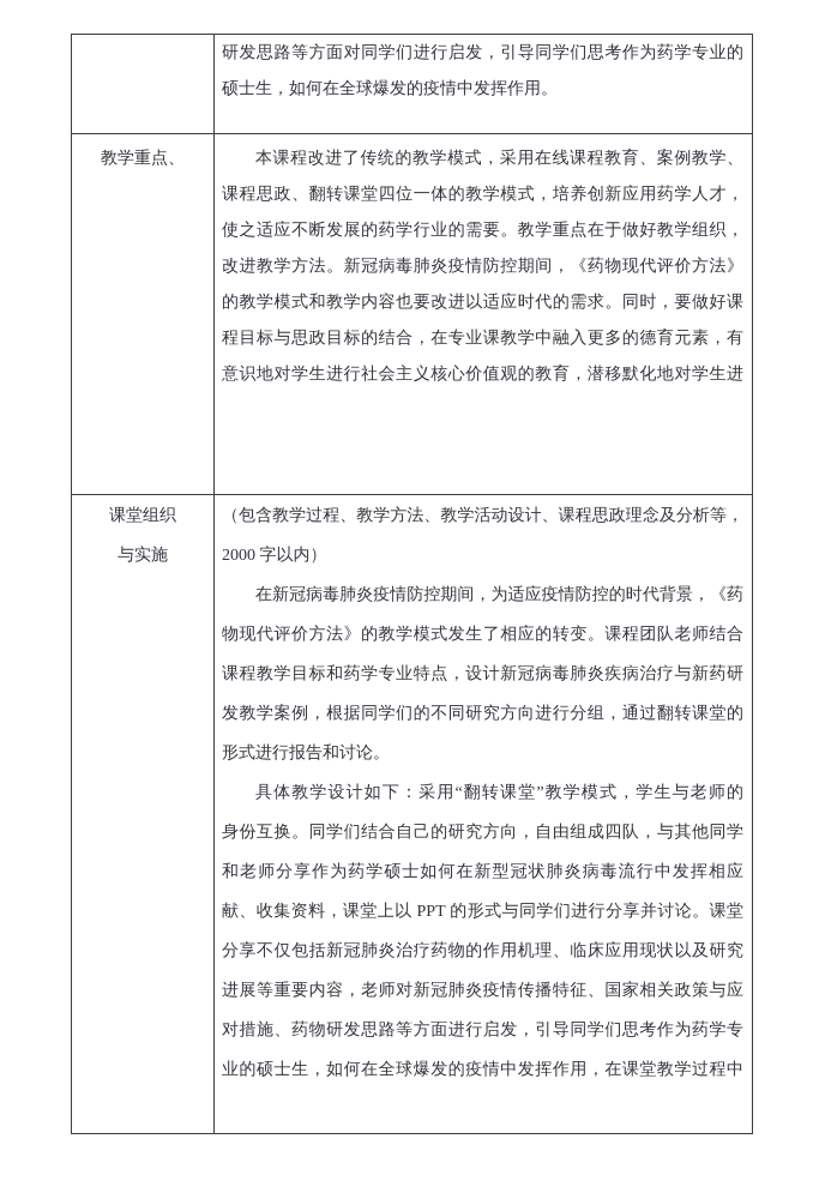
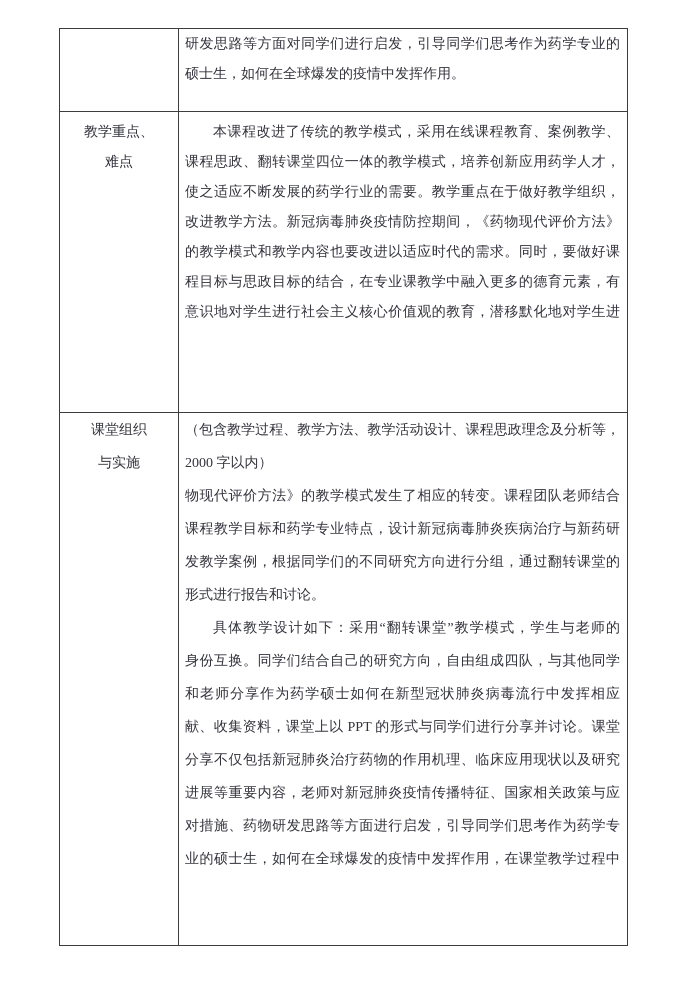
  研发思路等方面对同学们进行启发，引导同学们思考作为药学专业的
  硕士生，如何在全球爆发的疫情中发挥作用。
  教学重点、
+ 难点
  本课程改进了传统的教学模式，采用在线课程教育、案例教学、
  课程思政、翻转课堂四位一体的教学模式，培养创新应用药学人才，
  使之适应不断发展的药学行业的需要。教学重点在于做好教学组织，
  改进教学方法。新冠病毒肺炎疫情防控期间，《药物现代评价方法》
  的教学模式和教学内容也要改进以适应时代的需求。同时，要做好课
  程目标与思政目标的结合，在专业课教学中融入更多的德育元素，有
  意识地对学生进行社会主义核心价值观的教育，潜移默化地对学生进
  课堂组织
  与实施
  （包含教学过程、教学方法、教学活动设计、课程思政理念及分析等，
  2000 字以内）
- 在新冠病毒肺炎疫情防控期间，为适应疫情防控的时代背景，《药
  物现代评价方法》的教学模式发生了相应的转变。课程团队老师结合
  课程教学目标和药学专业特点，设计新冠病毒肺炎疾病治疗与新药研
  发教学案例，根据同学们的不同研究方向进行分组，通过翻转课堂的
  形式进行报告和讨论。
  具体教学设计如下：采用“翻转课堂”教学模式，学生与老师的
  身份互换。同学们结合自己的研究方向，自由组成四队，与其他同学
  和老师分享作为药学硕士如何在新型冠状肺炎病毒流行中发挥相应
  献、收集资料，课堂上以 PPT 的形式与同学们进行分享并讨论。课堂
  分享不仅包括新冠肺炎治疗药物的作用机理、临床应用现状以及研究
  进展等重要内容，老师对新冠肺炎疫情传播特征、国家相关政策与应
  对措施、药物研发思路等方面进行启发，引导同学们思考作为药学专
  业的硕士生，如何在全球爆发的疫情中发挥作用，在课堂教学过程中
